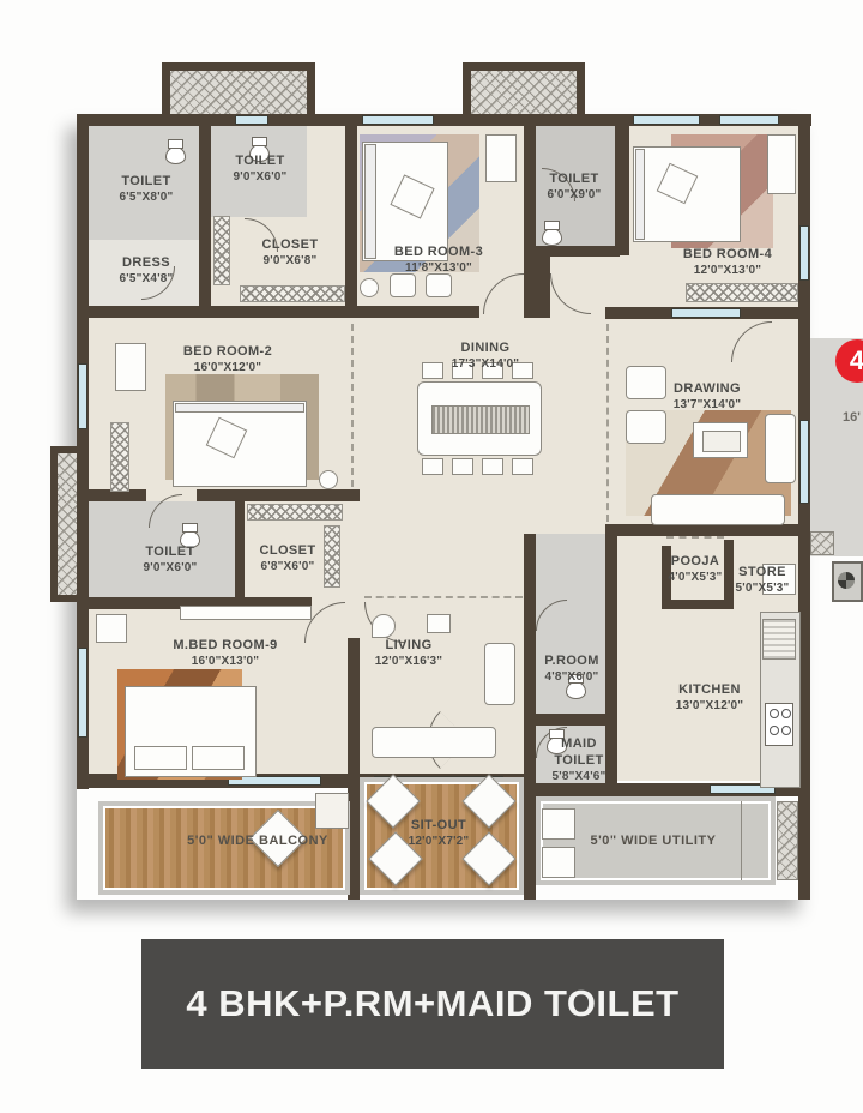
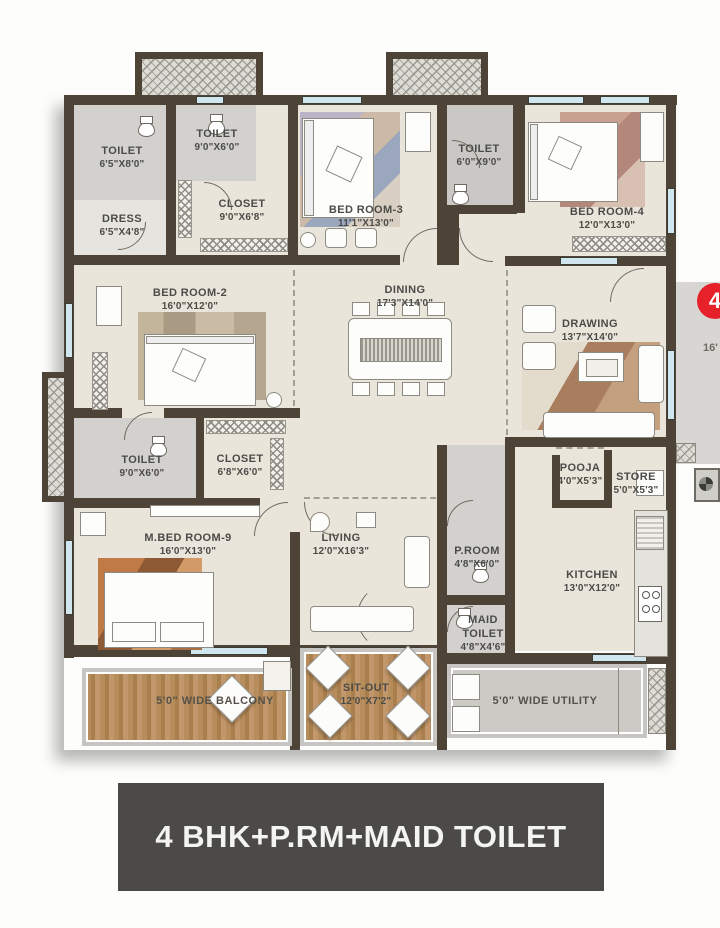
  TOILET
  6'5"X8'0"
  DRESS
  6'5"X4'8"
  TOILET
  9'0"X6'0"
  CLOSET
  9'0"X6'8"
  BED ROOM-3
- 11'8"X13'0"
+ 11'1"X13'0"
  TOILET
  6'0"X9'0"
  BED ROOM-4
  12'0"X13'0"
  BED ROOM-2
  16'0"X12'0"
  DINING
  17'3"X14'0"
  DRAWING
  13'7"X14'0"
  TOILET
  9'0"X6'0"
  CLOSET
  6'8"X6'0"
  M.BED ROOM-9
  16'0"X13'0"
  LIVING
  12'0"X16'3"
  POOJA
  4'0"X5'3"
  STORE
  5'0"X5'3"
  P.ROOM
  4'8"X6'0"
  KITCHEN
  13'0"X12'0"
  MAID TOILET
- 5'8"X4'6"
+ 4'8"X4'6"
  SIT-OUT
  12'0"X7'2"
  5'0" WIDE BALCONY
  5'0" WIDE UTILITY
  4
  16'
  4 BHK+P.RM+MAID TOILET
